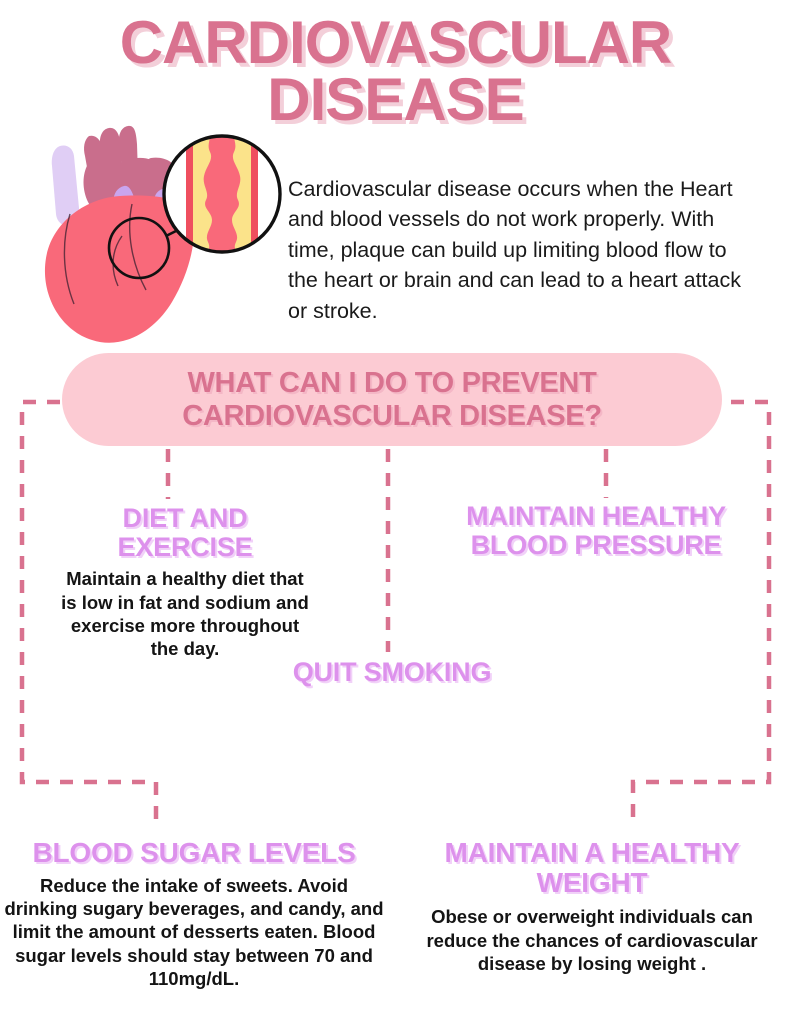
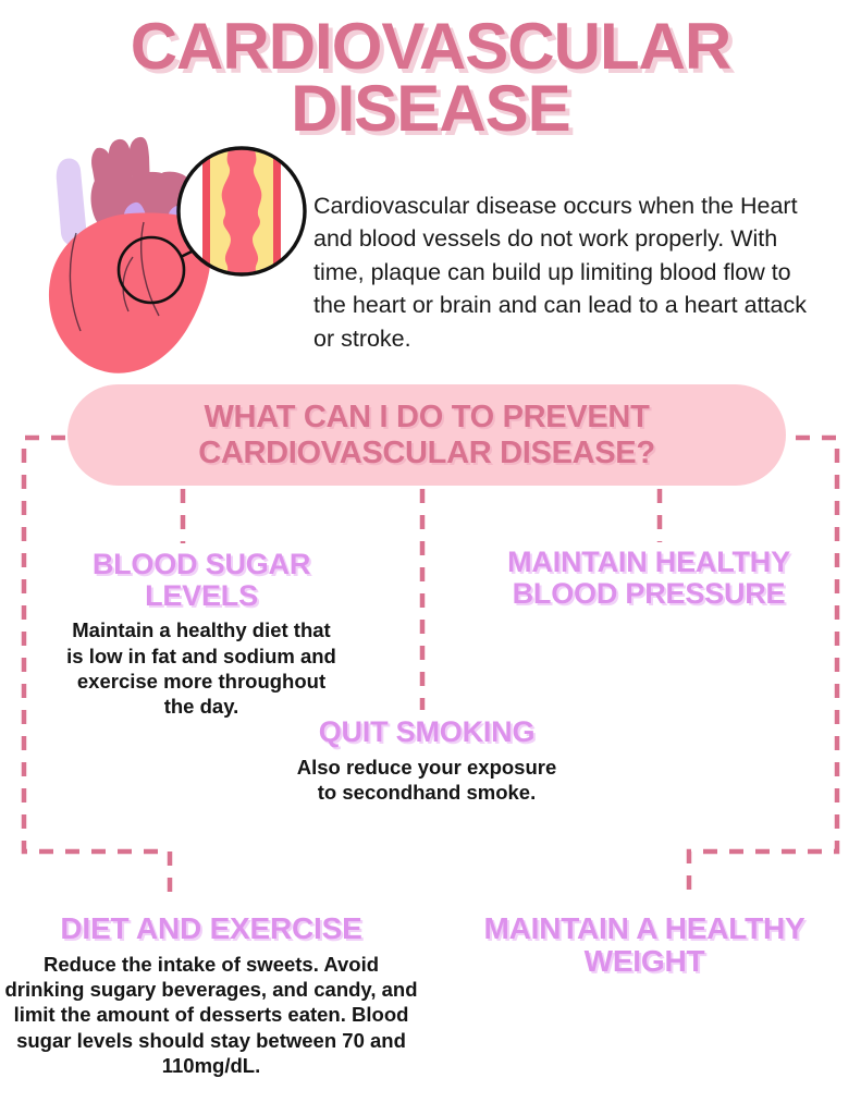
  CARDIOVASCULAR
  DISEASE
  Cardiovascular disease occurs when the Heart and blood vessels do not work properly. With time, plaque can build up limiting blood flow to the heart or brain and can lead to a heart attack or stroke.
  WHAT CAN I DO TO PREVENT
  CARDIOVASCULAR DISEASE?
- DIET AND EXERCISE
+ BLOOD SUGAR LEVELS
  Maintain a healthy diet that is low in fat and sodium and exercise more throughout the day.
  MAINTAIN HEALTHY BLOOD PRESSURE
  QUIT SMOKING
+ Also reduce your exposure to secondhand smoke.
- BLOOD SUGAR LEVELS
+ DIET AND EXERCISE
  Reduce the intake of sweets. Avoid drinking sugary beverages, and candy, and limit the amount of desserts eaten. Blood sugar levels should stay between 70 and 110mg/dL.
  MAINTAIN A HEALTHY WEIGHT
- Obese or overweight individuals can reduce the chances of cardiovascular disease by losing weight .
